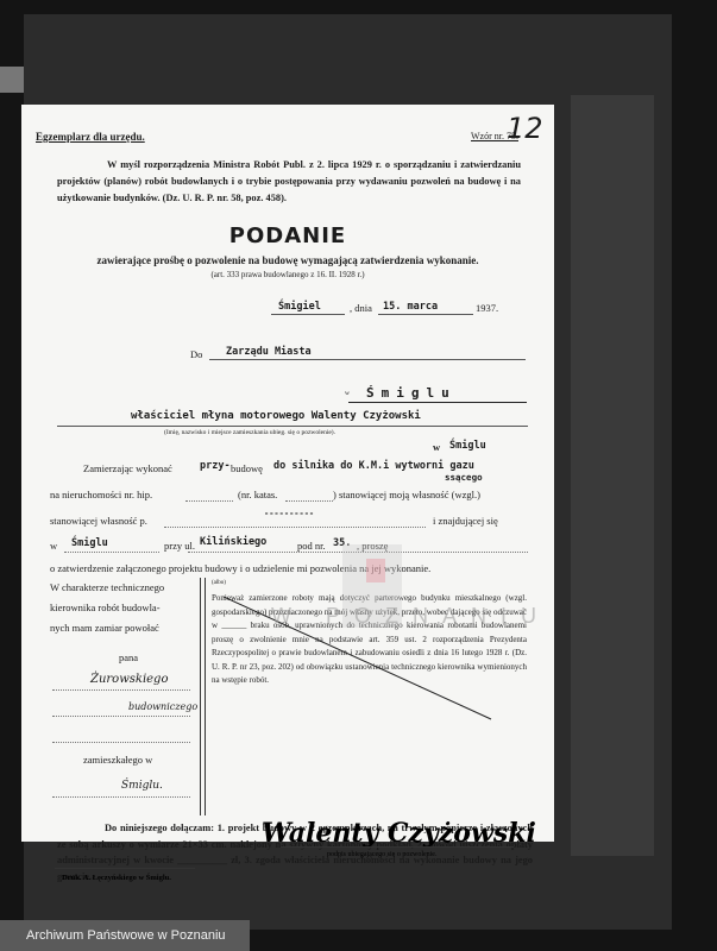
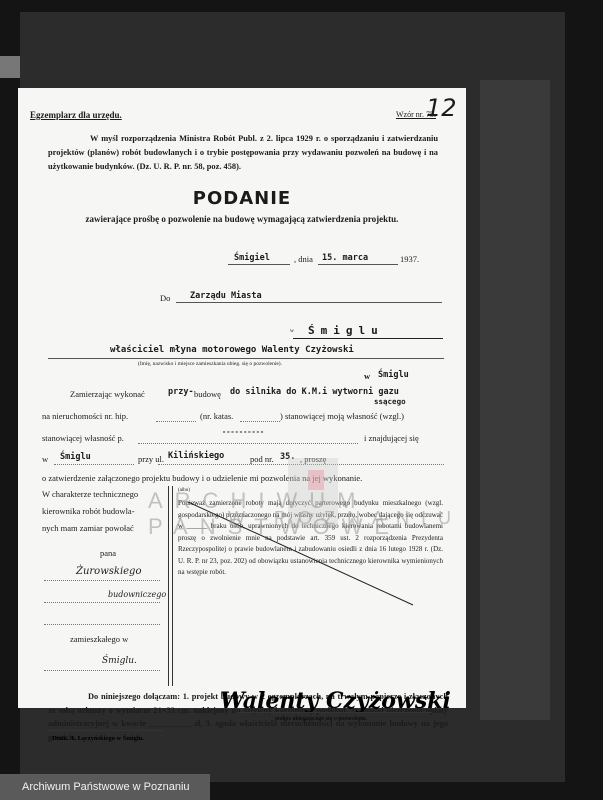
  Egzemplarz dla urzędu.
  Wzór nr. 75.
  12
  W myśl rozporządzenia Ministra Robót Publ. z 2. lipca 1929 r. o sporządzaniu i zatwierdzaniu projektów (planów) robót budowlanych i o trybie postępowania przy wydawaniu pozwoleń na budowę i na użytkowanie budynków. (Dz. U. R. P. nr. 58, poz. 458).
  PODANIE
- zawierające prośbę o pozwolenie na budowę wymagającą zatwierdzenia wykonanie.
+ zawierające prośbę o pozwolenie na budowę wymagającą zatwierdzenia projektu.
- (art. 333 prawa budowlanego z 16. II. 1928 r.)
  Śmigiel
  , dnia
  15. marca
  1937.
  Do
  Zarządu Miasta
  Śmiglu
  właściciel młyna motorowego Walenty Czyżowski
  w
  Śmiglu
  Zamierzając wykonać
  przy-
  budowę
  do silnika do K.M.i wytworni gazu
  ssącego
  na nieruchomości nr. hip.
  (nr. katas.
  ) stanowiącej moją własność (wzgl.)
  stanowiącej własność p.
  ----------
  i znajdującej się
  w
  Śmiglu
  przy ul.
  Kilińskiego
  pod nr.
  35.
  , proszę
  o zatwierdzenie załączonego projektu budowy i o udzielenie mi pozwolenia na jej wykonanie.
  W charakterze technicznego
  kierownika robót budowla-
  nych mam zamiar powołać
  pana
  Żurowskiego
  budowniczego
  zamieszkałego w
  Śmiglu.
  Poneważ zamierzone roboty mają dotyczyć parterowego budynku mieszkalnego (wzgl. gospodarskiego) przeznaczonego na mój własny użytek, przeto, wobec dającego się odczuwać w ______ braku osó, uprawnionych do technicznego kierowania robotami budowlanemi proszę o zwolnienie mnie na podstawie art. 359 ust. 2 rozporządzenia Prezydenta Rzeczypospolitej o prawie budowlanem i zabudowaniu osiedli z dnia 16 lutego 1928 r. (Dz. U. R. P. nr 23, poz. 202) od obowiązku ustanowenia technicznego kierownika wymienionych na wstępie robót.
  Do niniejszego dołączam: 1. projekt budowy w 2 egzemplarzach, na trwałym papierze i złączonych ze sobą arkuszy o wymiarze 21×33 cm. naklejony na sztywny kartonowy podkład, 2. dowód uiszczenia opłaty administracyjnej w kwocie __________ zł, 3. zgoda właściciela nieruchomości na wykonanie budowy na jego gruncie.
+ ARCHIWUM PAŃSTWOWE
  W POZNANIU
  Walenty Czyżowski
  Archiwum Państwowe w Poznaniu
